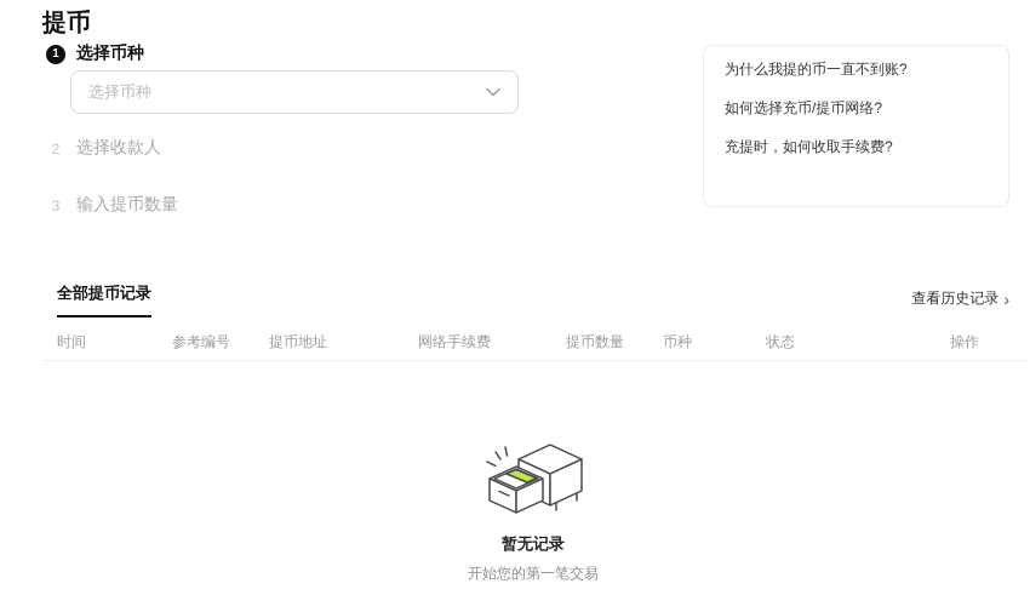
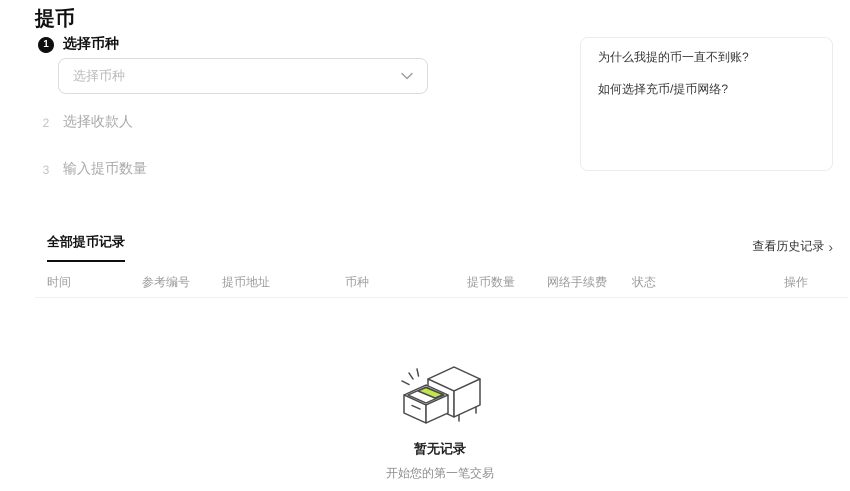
  提币
  1
  选择币种
  选择币种
  2
  选择收款人
  3
  输入提币数量
  为什么我提的币一直不到账?
  如何选择充币/提币网络?
- 充提时，如何收取手续费?
  全部提币记录
  查看历史记录
  ›
  时间
  参考编号
  提币地址
- 网络手续费
+ 币种
  提币数量
- 币种
+ 网络手续费
  状态
  操作
  暂无记录
  开始您的第一笔交易
